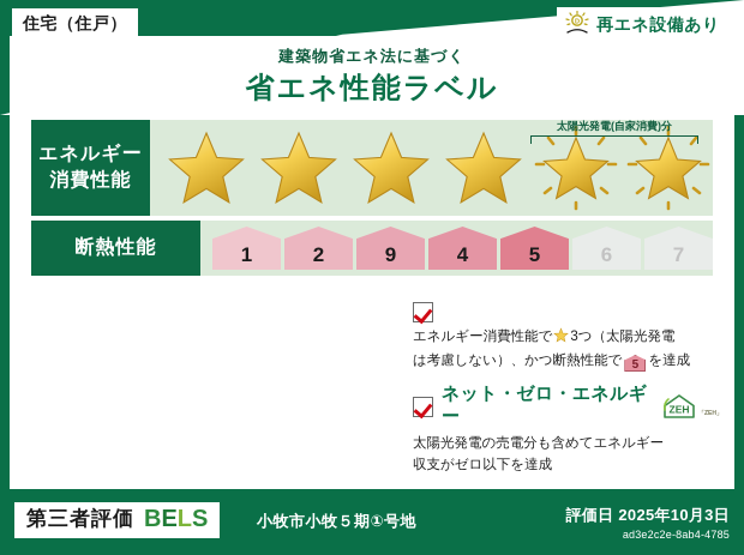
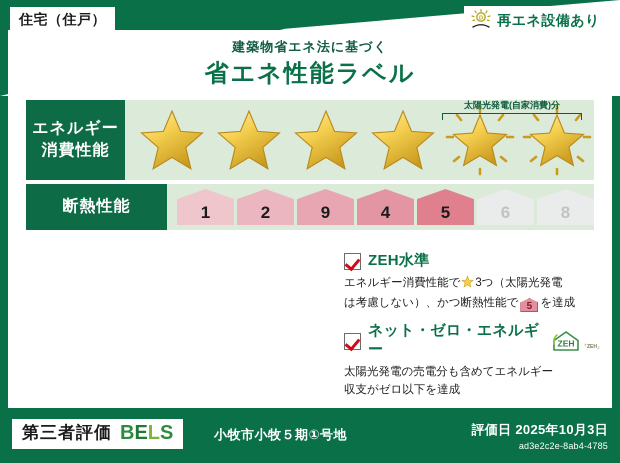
  住宅（住戸）
  再エネ設備あり
  建築物省エネ法に基づく
  省エネ性能ラベル
  エネルギー
  消費性能
  太陽光発電(自家消費)分
  断熱性能
  1
  2
  9
  4
  5
  6
- 7
+ 8
+ ZEH水準
  エネルギー消費性能で 3つ（太陽光発電
  は考慮しない）、かつ断熱性能で 5 を達成
  ネット・ゼロ・エネルギー
  ZEH
  太陽光発電の売電分も含めてエネルギー
  収支がゼロ以下を達成
  第三者評価
  BELS
  小牧市小牧５期①号地
  評価日 2025年10月3日
  ad3e2c2e-8ab4-4785
